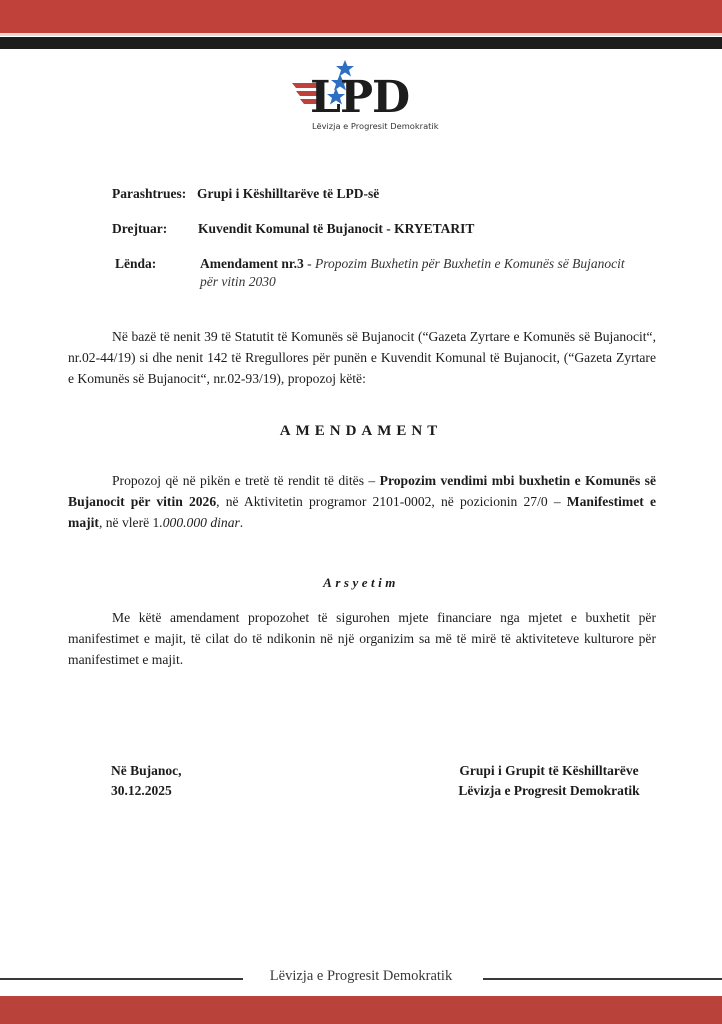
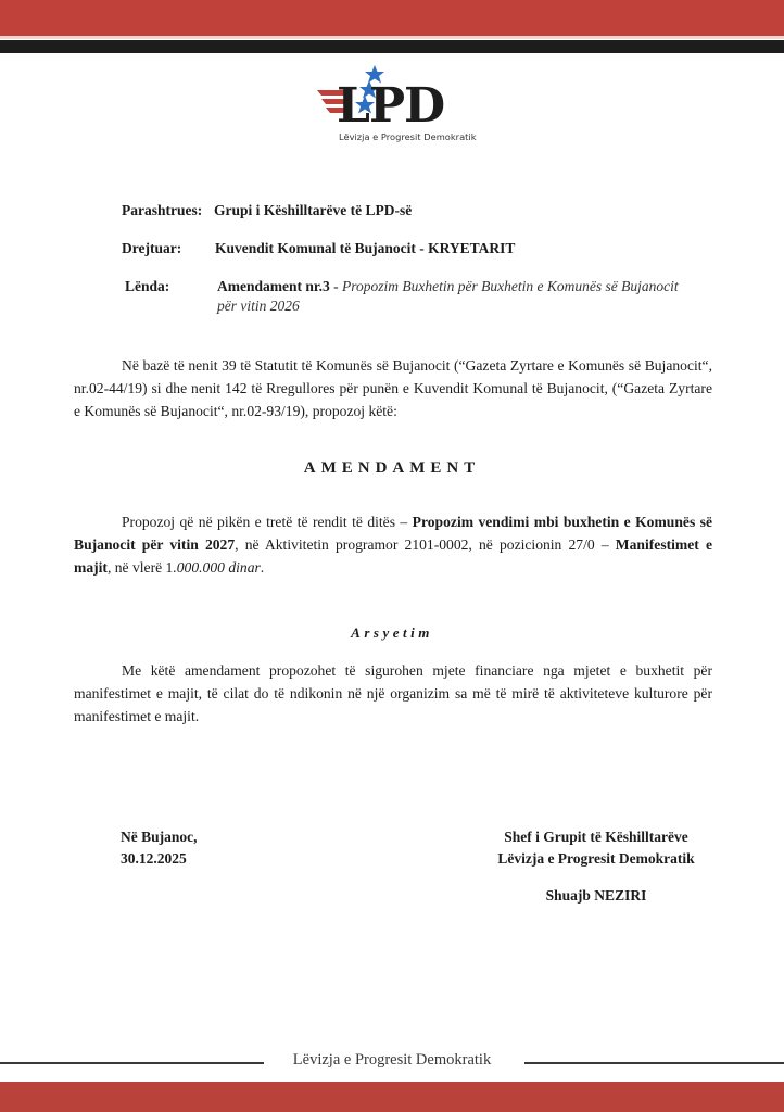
  LPD
  Lëvizja e Progresit Demokratik
  Parashtrues:
  Grupi i Këshilltarëve të LPD-së
  Drejtuar:
  Kuvendit Komunal të Bujanocit - KRYETARIT
  Lënda:
  Amendament nr.3 - Propozim Buxhetin për Buxhetin e Komunës së Bujanocit
- për vitin 2030
+ për vitin 2026
  Në bazë të nenit 39 të Statutit të Komunës së Bujanocit (“Gazeta Zyrtare e Komunës së Bujanocit“, nr.02-44/19) si dhe nenit 142 të Rregullores për punën e Kuvendit Komunal të Bujanocit, (“Gazeta Zyrtare e Komunës së Bujanocit“, nr.02-93/19), propozoj këtë:
  AMENDAMENT
- Propozoj që në pikën e tretë të rendit të ditës – Propozim vendimi mbi buxhetin e Komunës së Bujanocit për vitin 2026, në Aktivitetin programor 2101-0002, në pozicionin 27/0 – Manifestimet e majit, në vlerë 1.000.000 dinar.
+ Propozoj që në pikën e tretë të rendit të ditës – Propozim vendimi mbi buxhetin e Komunës së Bujanocit për vitin 2027, në Aktivitetin programor 2101-0002, në pozicionin 27/0 – Manifestimet e majit, në vlerë 1.000.000 dinar.
  Arsyetim
  Me këtë amendament propozohet të sigurohen mjete financiare nga mjetet e buxhetit për manifestimet e majit, të cilat do të ndikonin në një organizim sa më të mirë të aktiviteteve kulturore për manifestimet e majit.
  Në Bujanoc,
  30.12.2025
- Grupi i Grupit të Këshilltarëve
+ Shef i Grupit të Këshilltarëve
  Lëvizja e Progresit Demokratik
+ Shuajb NEZIRI
  Lëvizja e Progresit Demokratik
